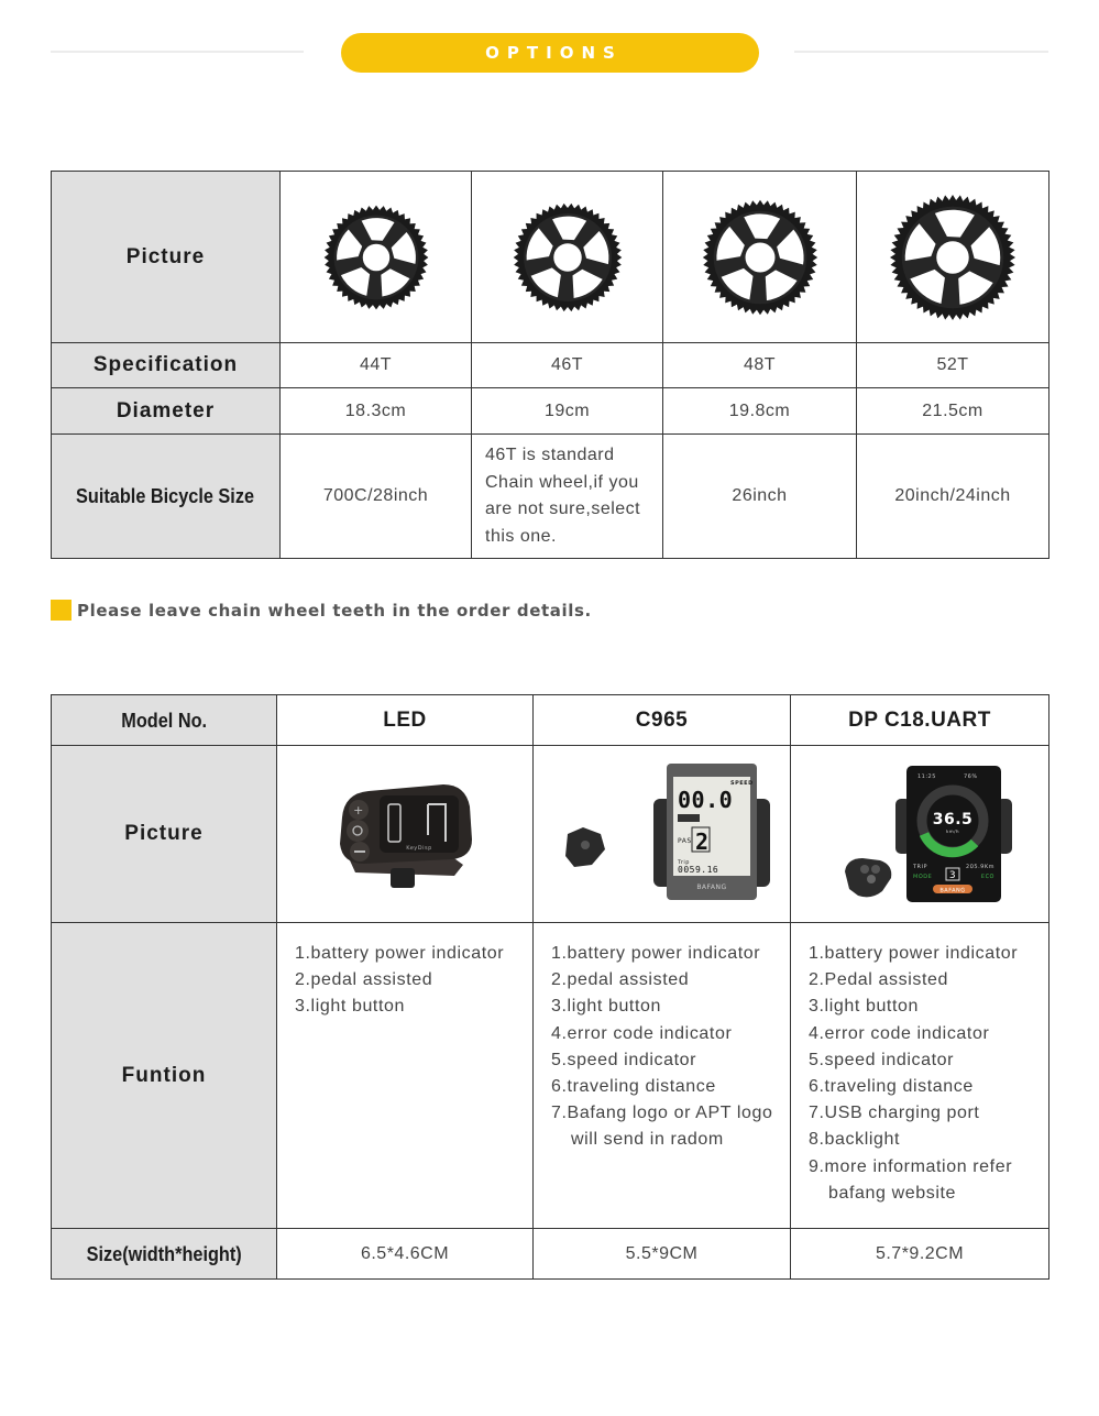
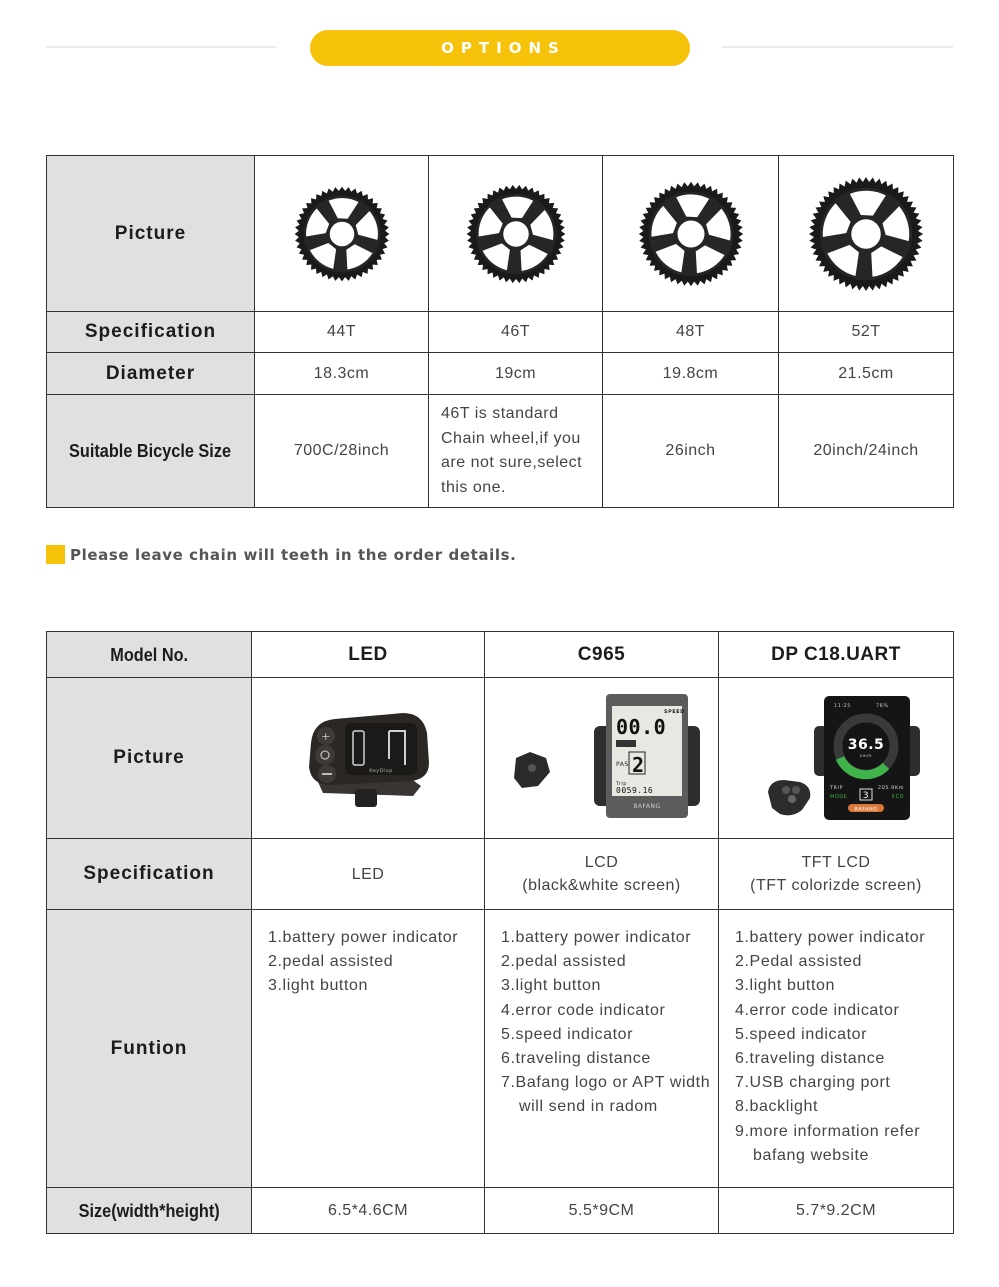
  OPTIONS
  Picture
  Specification	44T	46T	48T	52T
  Diameter	18.3cm	19cm	19.8cm	21.5cm
  Suitable Bicycle Size	700C/28inch	46T is standardChain wheel,if youare not sure,selectthis one.	26inch	20inch/24inch
- Please leave chain wheel teeth in the order details.
+ Please leave chain will teeth in the order details.
  Model No.	LED	C965	DP C18.UART
+ Specification	LED	LCD(black&white screen)	TFT LCD(TFT colorizde screen)
- Funtion	1.battery power indicator2.pedal assisted3.light button	1.battery power indicator2.pedal assisted3.light button4.error code indicator5.speed indicator6.traveling distance7.Bafang logo or APT logowill send in radom	1.battery power indicator2.Pedal assisted3.light button4.error code indicator5.speed indicator6.traveling distance7.USB charging port8.backlight9.more information referbafang website
+ Funtion	1.battery power indicator2.pedal assisted3.light button	1.battery power indicator2.pedal assisted3.light button4.error code indicator5.speed indicator6.traveling distance7.Bafang logo or APT widthwill send in radom	1.battery power indicator2.Pedal assisted3.light button4.error code indicator5.speed indicator6.traveling distance7.USB charging port8.backlight9.more information referbafang website
  Size(width*height)	6.5*4.6CM	5.5*9CM	5.7*9.2CM
